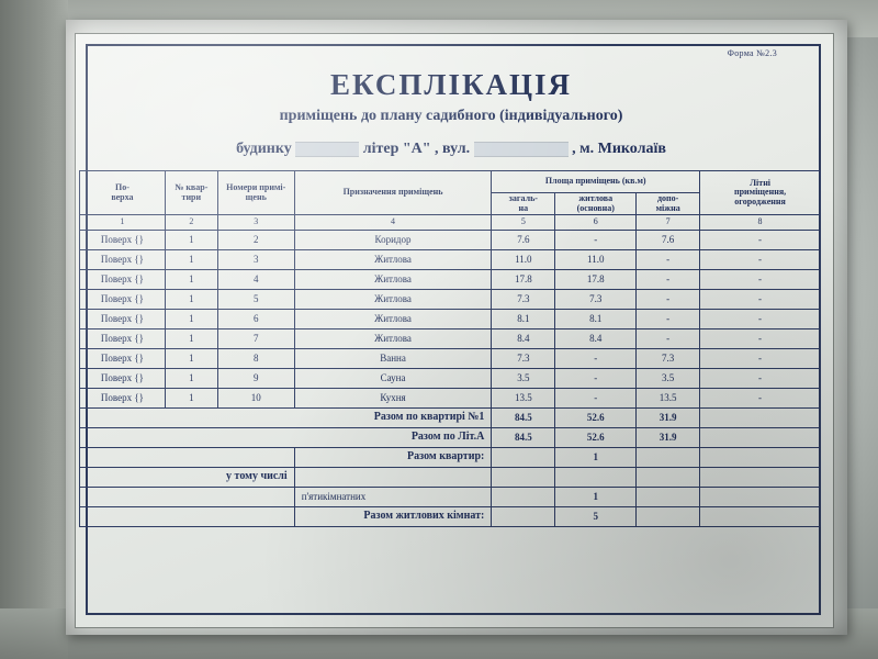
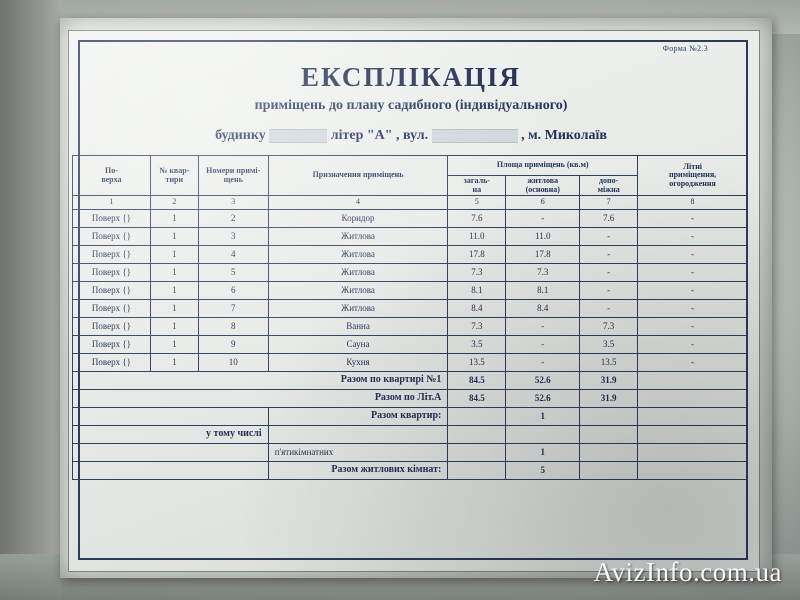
+ AvizInfo.com.ua
